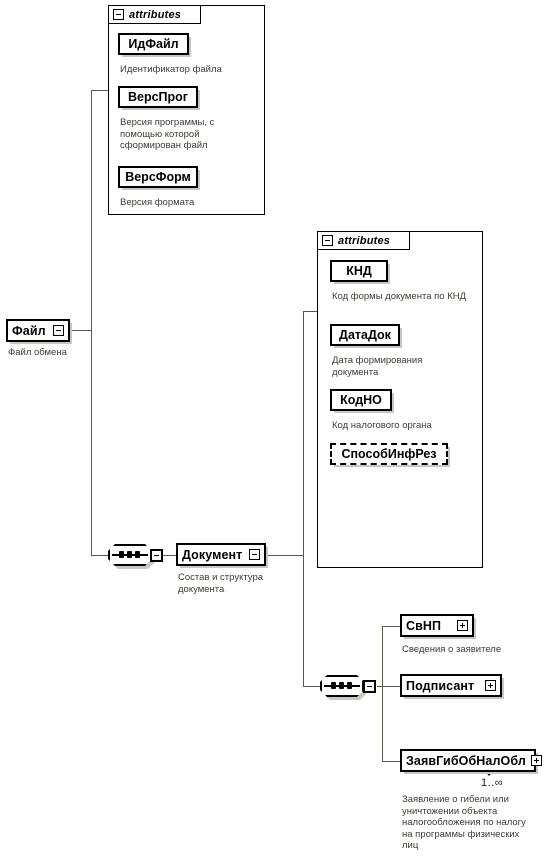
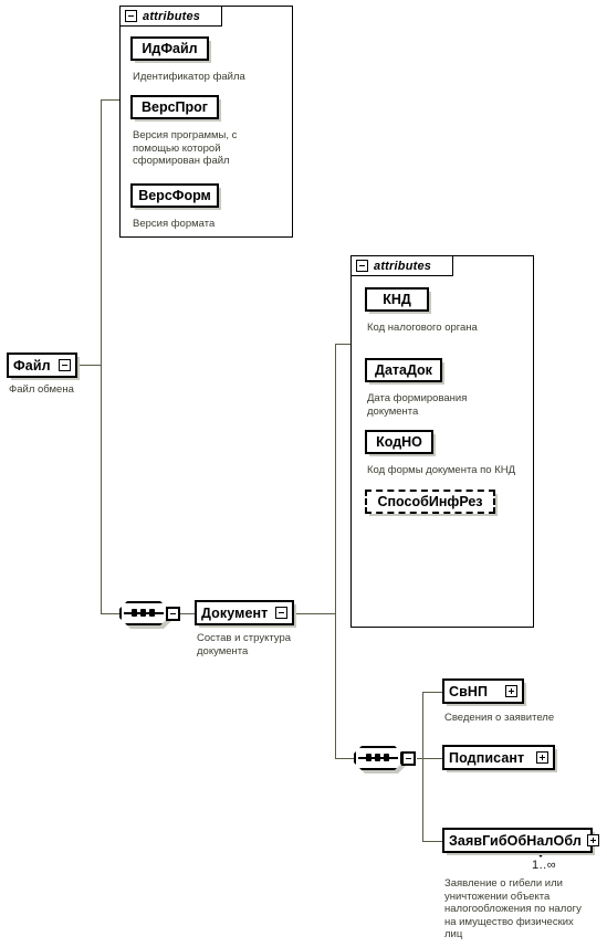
  Файл
  Файл обмена
  attributes
  ИдФайл
  Идентификатор файла
  ВерсПрог
  Версия программы, с помощью которой сформирован файл
  ВерсФорм
  Версия формата
  Документ
  Состав и структура документа
  attributes
  КНД
- Код формы документа по КНД
+ Код налогового органа
  ДатаДок
  Дата формирования документа
  КодНО
- Код налогового органа
+ Код формы документа по КНД
  СпособИнфРез
  СвНП
  Сведения о заявителе
  Подписант
  ЗаявГибОбНалОбл
  1..∞
- Заявление о гибели или уничтожении объекта налогообложения по налогу на программы физических лиц
+ Заявление о гибели или уничтожении объекта налогообложения по налогу на имущество физических лиц
